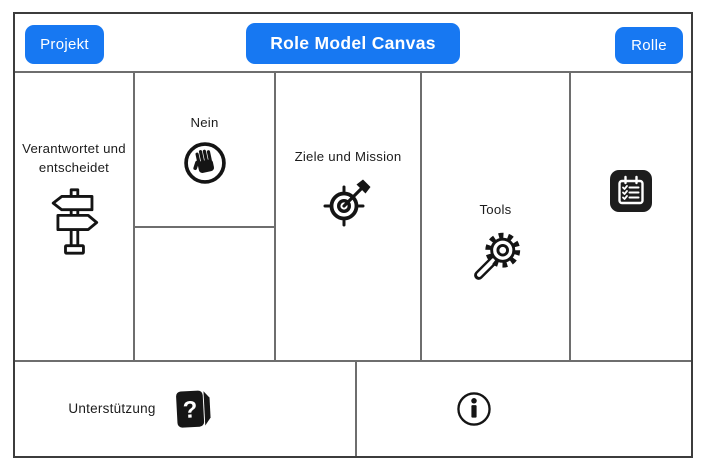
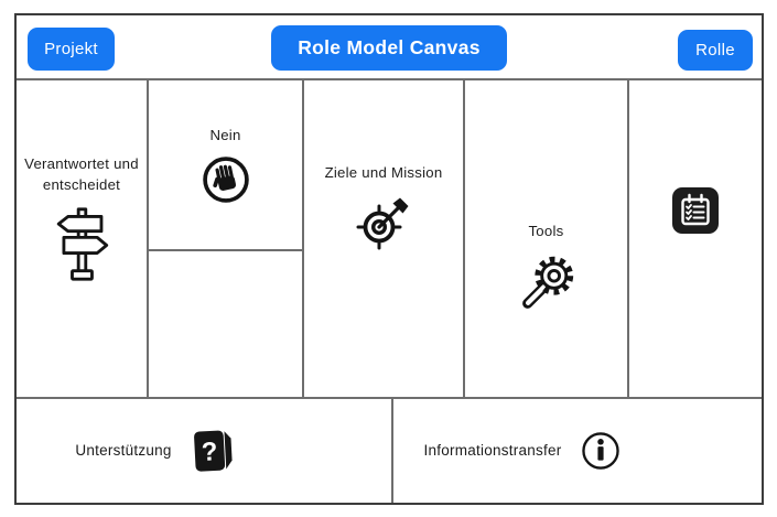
  Projekt
  Role Model Canvas
  Rolle
  Verantwortet und entscheidet
  Nein
  Ziele und Mission
  Tools
  Unterstützung
+ Informationstransfer
